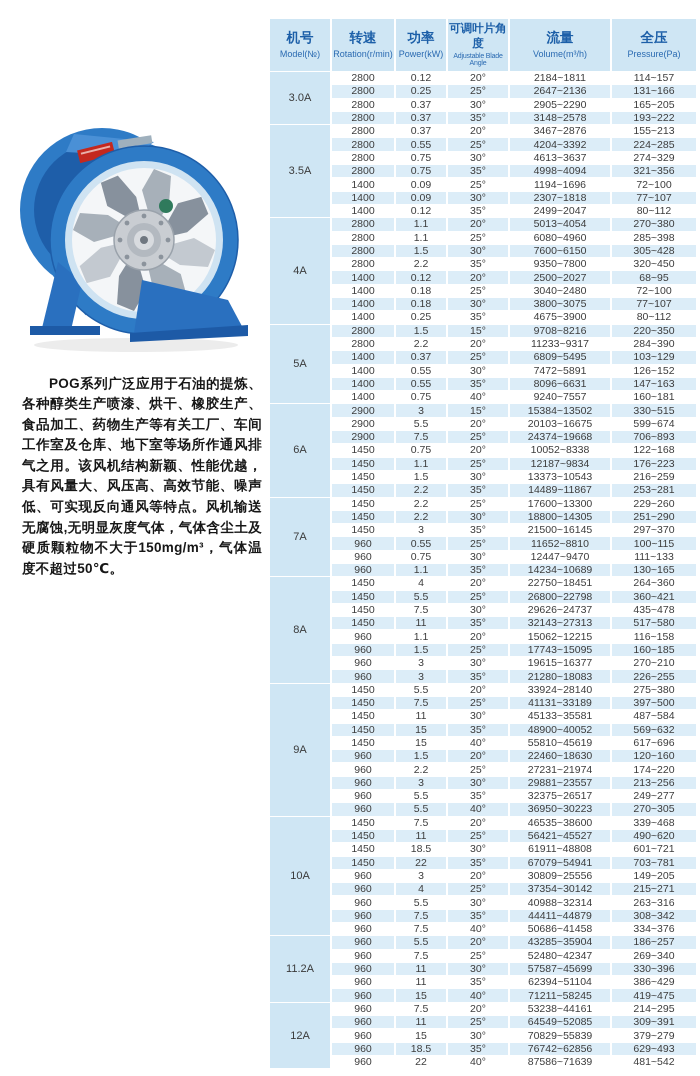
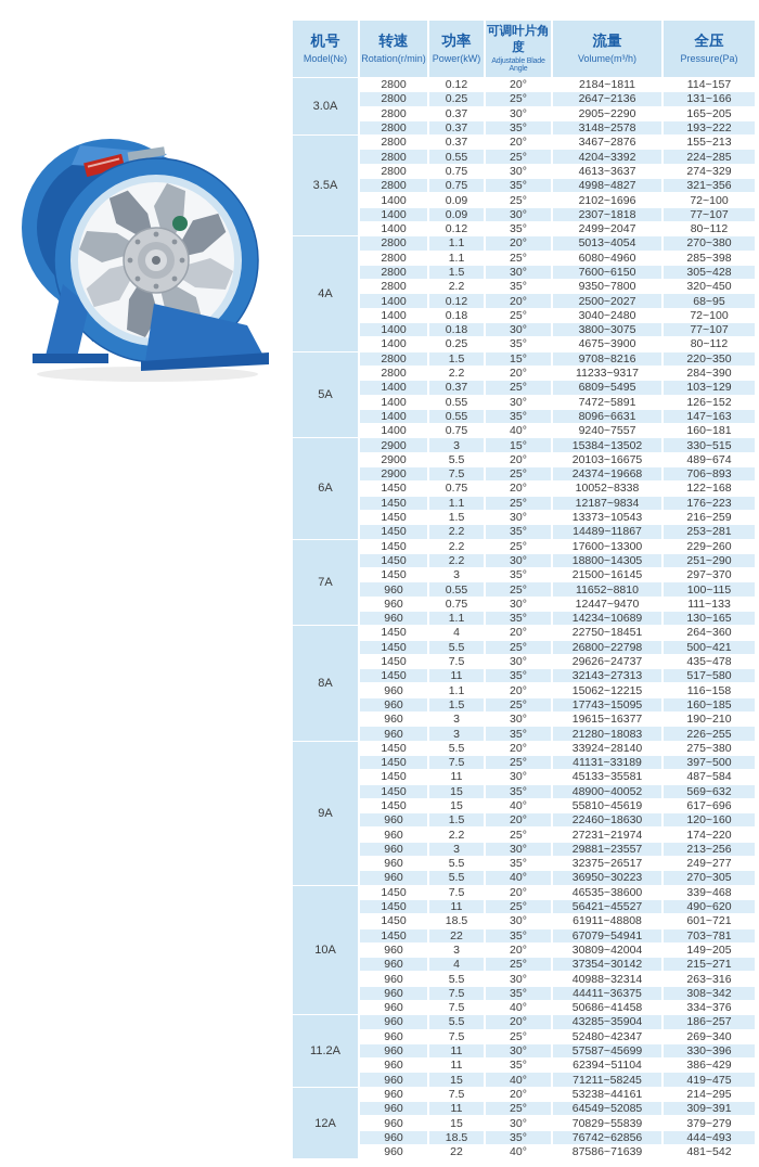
- POG系列广泛应用于石油的提炼、各种醇类生产喷漆、烘干、橡胶生产、食品加工、药物生产等有关工厂、车间工作室及仓库、地下室等场所作通风排气之用。该风机结构新颖、性能优越，具有风量大、风压高、高效节能、噪声低、可实现反向通风等特点。风机输送无腐蚀,无明显灰度气体，气体含尘土及硬质颗粒物不大于150mg/m³，气体温度不超过50℃。
  机号 Model(№)	转速 Rotation(r/min)	功率 Power(kW)	可调叶片角度	流量 Volume(m³/h)	全压 Pressure(Pa)
  3.0A	2800	0.12	20°	2184~1811	114~157
  2800	0.25	25°	2647~2136	131~166
  2800	0.37	30°	2905~2290	165~205
  2800	0.37	35°	3148~2578	193~222
  3.5A	2800	0.37	20°	3467~2876	155~213
  2800	0.55	25°	4204~3392	224~285
  2800	0.75	30°	4613~3637	274~329
- 2800	0.75	35°	4998~4094	321~356
+ 2800	0.75	35°	4998~4827	321~356
- 1400	0.09	25°	1194~1696	72~100
+ 1400	0.09	25°	2102~1696	72~100
  1400	0.09	30°	2307~1818	77~107
  1400	0.12	35°	2499~2047	80~112
  4A	2800	1.1	20°	5013~4054	270~380
  2800	1.1	25°	6080~4960	285~398
  2800	1.5	30°	7600~6150	305~428
  2800	2.2	35°	9350~7800	320~450
  1400	0.12	20°	2500~2027	68~95
  1400	0.18	25°	3040~2480	72~100
  1400	0.18	30°	3800~3075	77~107
  1400	0.25	35°	4675~3900	80~112
  5A	2800	1.5	15°	9708~8216	220~350
  2800	2.2	20°	11233~9317	284~390
  1400	0.37	25°	6809~5495	103~129
  1400	0.55	30°	7472~5891	126~152
  1400	0.55	35°	8096~6631	147~163
  1400	0.75	40°	9240~7557	160~181
  6A	2900	3	15°	15384~13502	330~515
- 2900	5.5	20°	20103~16675	599~674
+ 2900	5.5	20°	20103~16675	489~674
  2900	7.5	25°	24374~19668	706~893
  1450	0.75	20°	10052~8338	122~168
  1450	1.1	25°	12187~9834	176~223
  1450	1.5	30°	13373~10543	216~259
  1450	2.2	35°	14489~11867	253~281
  7A	1450	2.2	25°	17600~13300	229~260
  1450	2.2	30°	18800~14305	251~290
  1450	3	35°	21500~16145	297~370
  960	0.55	25°	11652~8810	100~115
  960	0.75	30°	12447~9470	111~133
  960	1.1	35°	14234~10689	130~165
  8A	1450	4	20°	22750~18451	264~360
- 1450	5.5	25°	26800~22798	360~421
+ 1450	5.5	25°	26800~22798	500~421
  1450	7.5	30°	29626~24737	435~478
  1450	11	35°	32143~27313	517~580
  960	1.1	20°	15062~12215	116~158
  960	1.5	25°	17743~15095	160~185
- 960	3	30°	19615~16377	270~210
+ 960	3	30°	19615~16377	190~210
  960	3	35°	21280~18083	226~255
  9A	1450	5.5	20°	33924~28140	275~380
  1450	7.5	25°	41131~33189	397~500
  1450	11	30°	45133~35581	487~584
  1450	15	35°	48900~40052	569~632
  1450	15	40°	55810~45619	617~696
  960	1.5	20°	22460~18630	120~160
  960	2.2	25°	27231~21974	174~220
  960	3	30°	29881~23557	213~256
  960	5.5	35°	32375~26517	249~277
  960	5.5	40°	36950~30223	270~305
  10A	1450	7.5	20°	46535~38600	339~468
  1450	11	25°	56421~45527	490~620
  1450	18.5	30°	61911~48808	601~721
  1450	22	35°	67079~54941	703~781
- 960	3	20°	30809~25556	149~205
+ 960	3	20°	30809~42004	149~205
  960	4	25°	37354~30142	215~271
  960	5.5	30°	40988~32314	263~316
- 960	7.5	35°	44411~44879	308~342
+ 960	7.5	35°	44411~36375	308~342
  960	7.5	40°	50686~41458	334~376
  11.2A	960	5.5	20°	43285~35904	186~257
  960	7.5	25°	52480~42347	269~340
  960	11	30°	57587~45699	330~396
  960	11	35°	62394~51104	386~429
  960	15	40°	71211~58245	419~475
  12A	960	7.5	20°	53238~44161	214~295
  960	11	25°	64549~52085	309~391
  960	15	30°	70829~55839	379~279
- 960	18.5	35°	76742~62856	629~493
+ 960	18.5	35°	76742~62856	444~493
  960	22	40°	87586~71639	481~542
